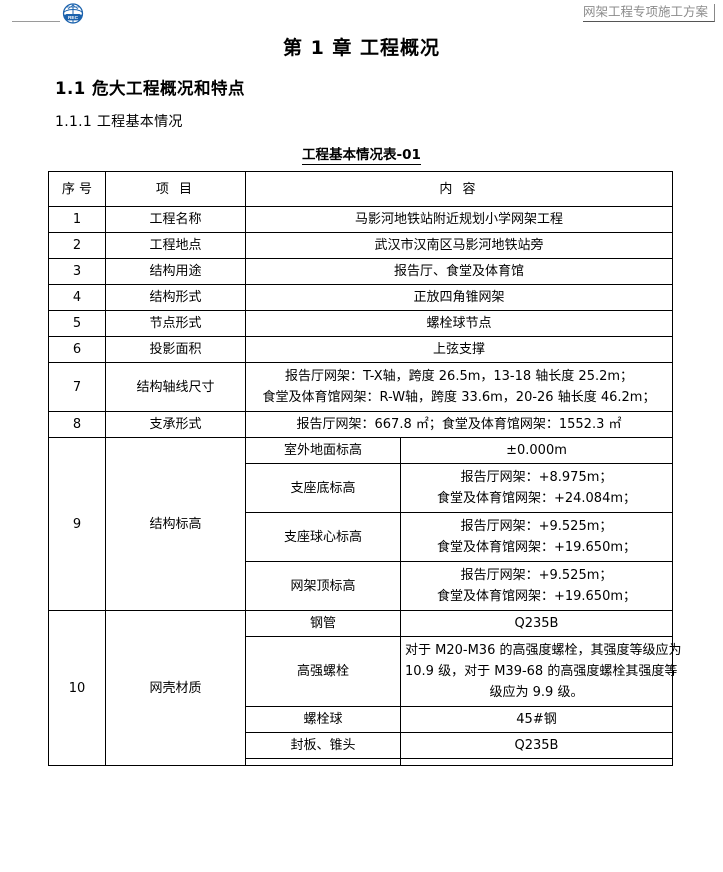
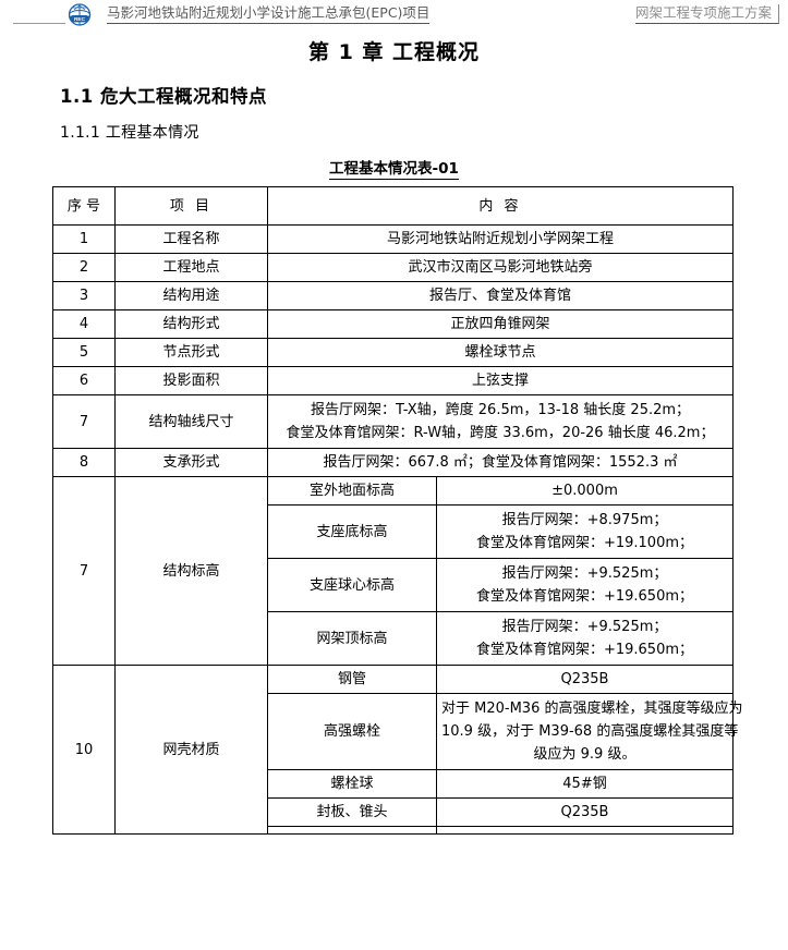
+ 马影河地铁站附近规划小学设计施工总承包(EPC)项目
  网架工程专项施工方案
  第 1 章 工程概况
  1.1 危大工程概况和特点
  1.1.1 工程基本情况
  工程基本情况表-01
  序 号	项 目	内 容
  1	工程名称	马影河地铁站附近规划小学网架工程
  2	工程地点	武汉市汉南区马影河地铁站旁
  3	结构用途	报告厅、食堂及体育馆
  4	结构形式	正放四角锥网架
  5	节点形式	螺栓球节点
  6	投影面积	上弦支撑
  7	结构轴线尺寸	报告厅网架：T-X轴，跨度 26.5m，13-18 轴长度 25.2m；食堂及体育馆网架：R-W轴，跨度 33.6m，20-26 轴长度 46.2m；
  8	支承形式	报告厅网架：667.8 ㎡；食堂及体育馆网架：1552.3 ㎡
- 9	结构标高	室外地面标高	±0.000m
+ 7	结构标高	室外地面标高	±0.000m
- 支座底标高	报告厅网架：+8.975m；食堂及体育馆网架：+24.084m；
+ 支座底标高	报告厅网架：+8.975m；食堂及体育馆网架：+19.100m；
  支座球心标高	报告厅网架：+9.525m；食堂及体育馆网架：+19.650m；
  网架顶标高	报告厅网架：+9.525m；食堂及体育馆网架：+19.650m；
  10	网壳材质	钢管	Q235B
  高强螺栓	对于 M20-M36 的高强度螺栓，其强度等级应为10.9 级，对于 M39-68 的高强度螺栓其强度等级应为 9.9 级。
  螺栓球	45#钢
  封板、锥头	Q235B
